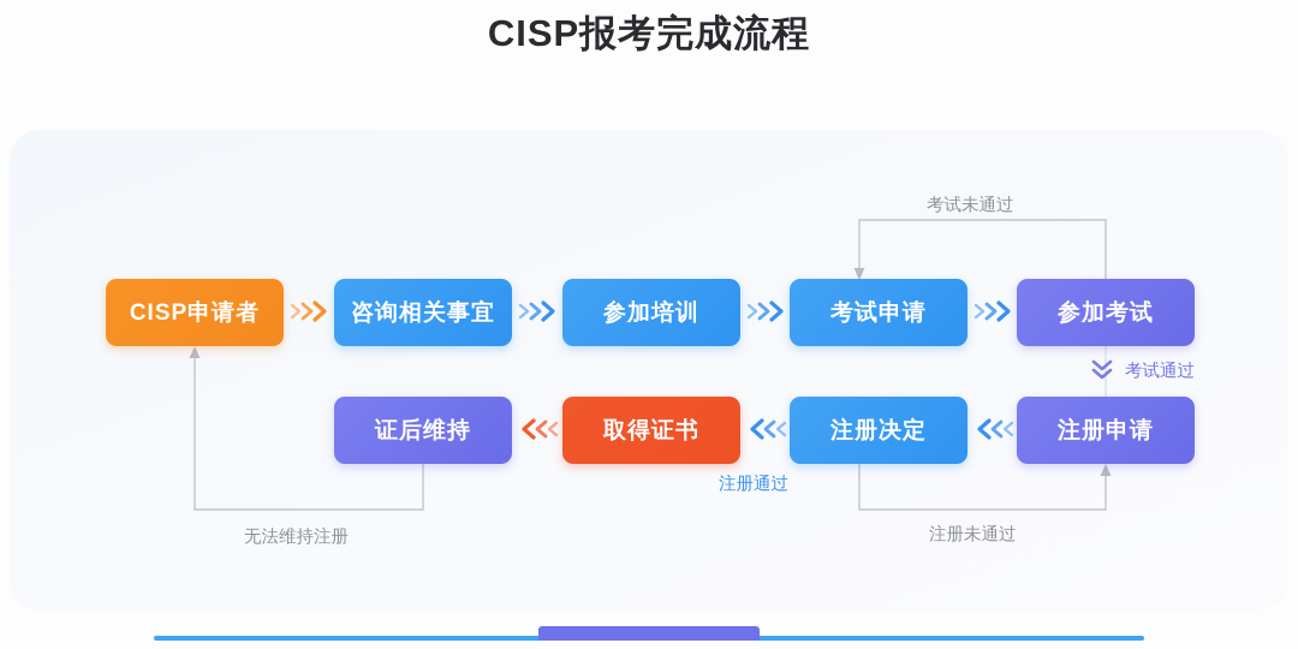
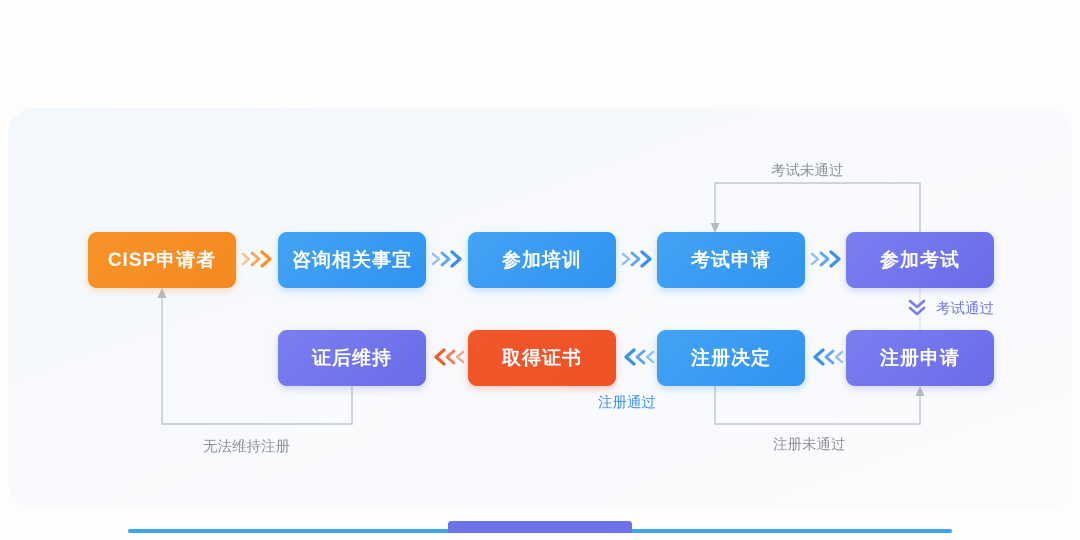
- CISP报考完成流程
  CISP申请者
  咨询相关事宜
  参加培训
  考试申请
  参加考试
  证后维持
  取得证书
  注册决定
  注册申请
  考试未通过
  考试通过
  注册通过
  注册未通过
  无法维持注册
